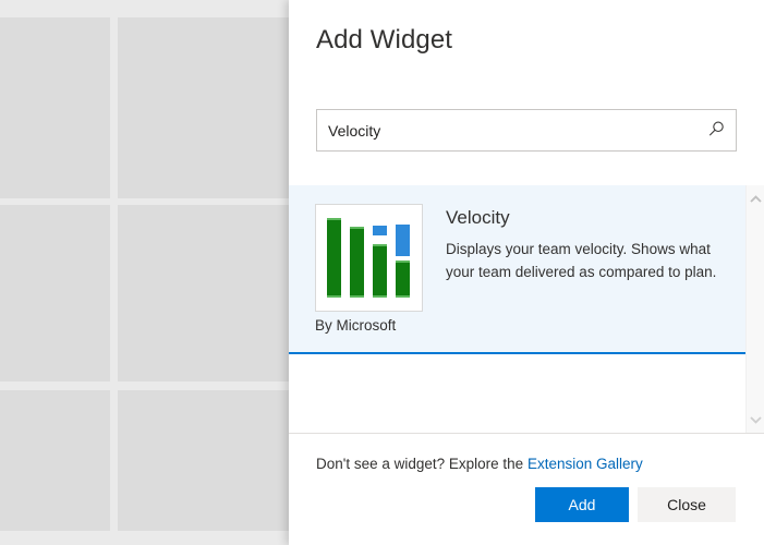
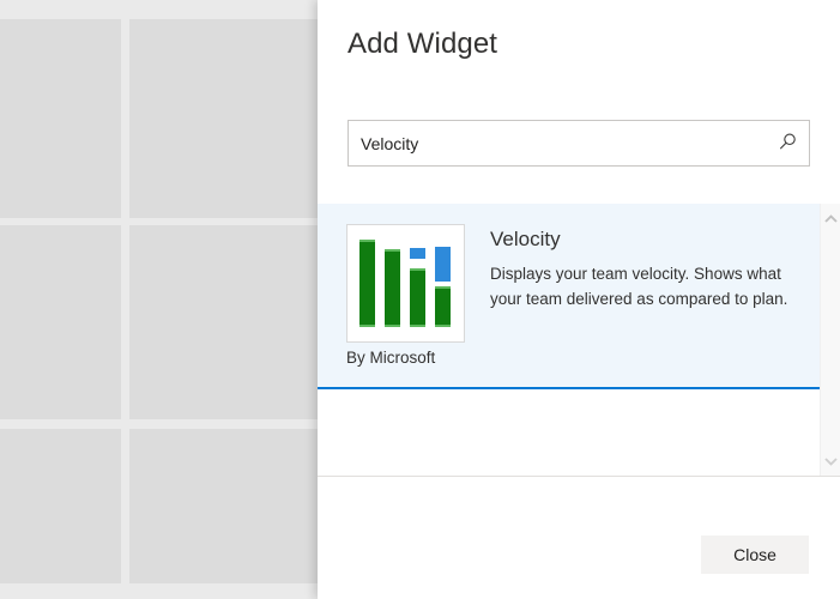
  Add Widget
  Velocity
  Velocity
  Displays your team velocity. Shows what your team delivered as compared to plan.
  By Microsoft
- Don't see a widget? Explore the Extension Gallery
- Add
  Close
